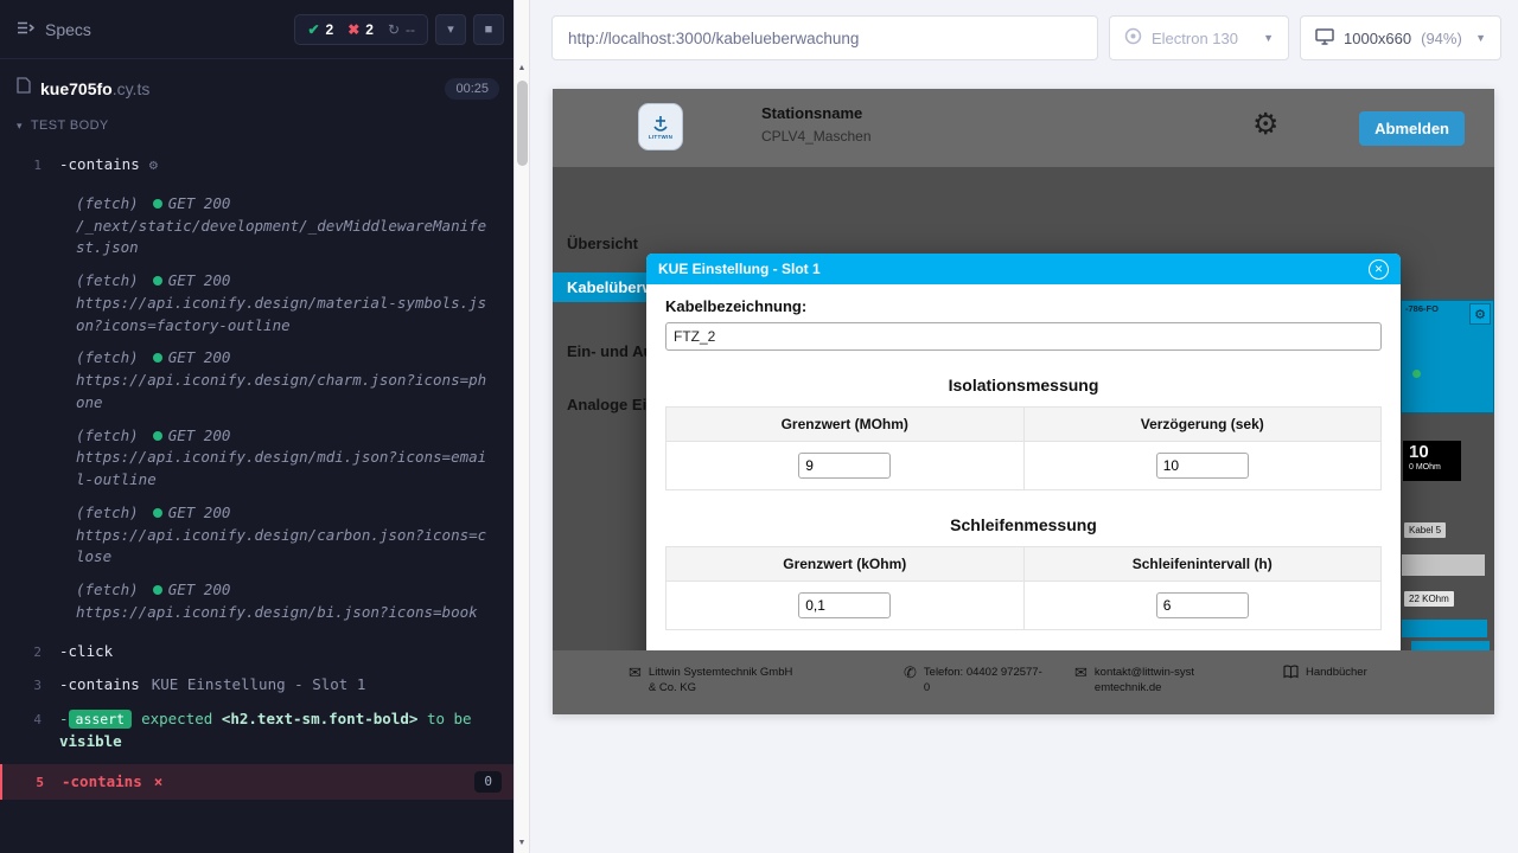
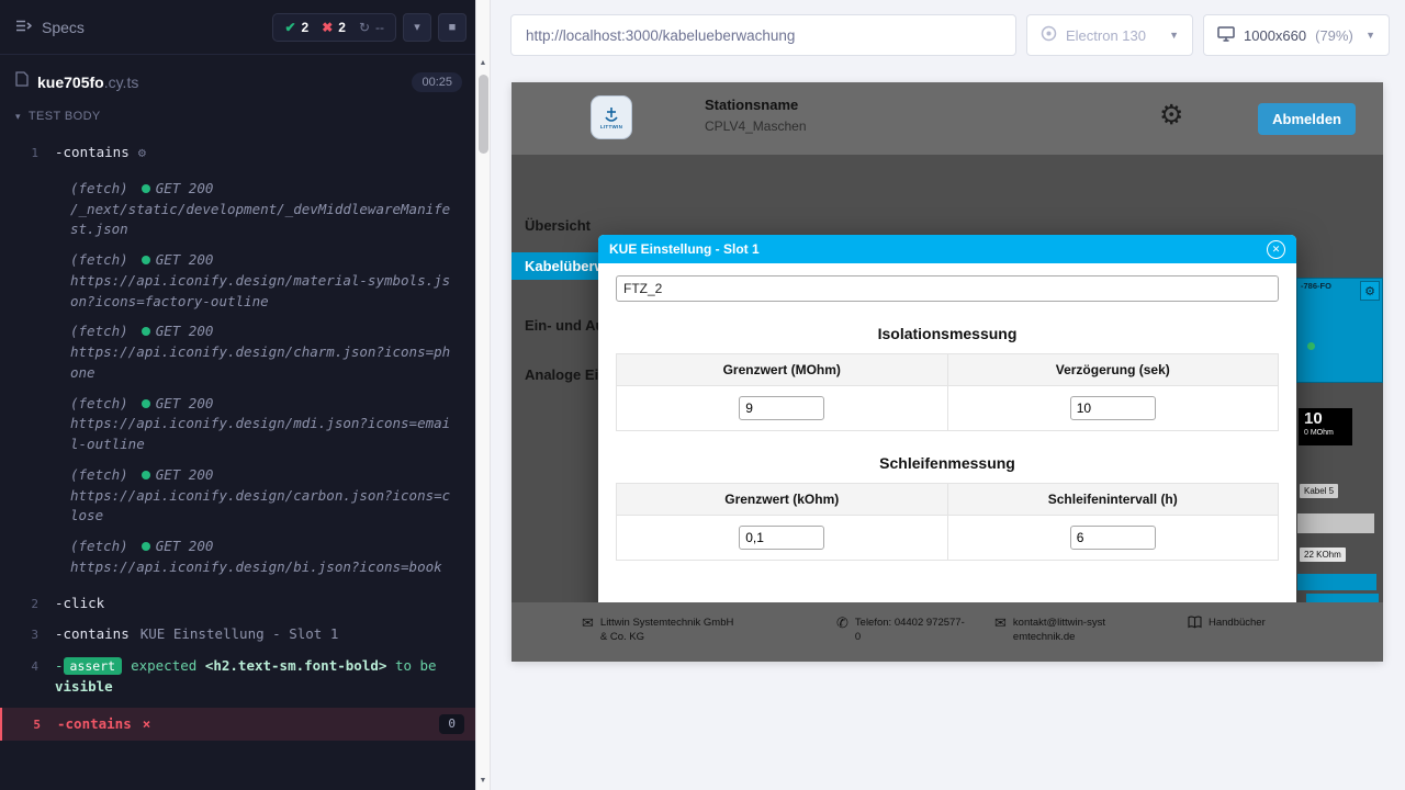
  Specs
  ✔
  2
  ✖
  2
  ↻
  --
  ▾
  ■
  kue705fo.cy.ts
  00:25
  ▾
  TEST BODY
  1
  -contains
  ⚙
  (fetch) GET 200
  /_next/static/development/_devMiddlewareManifest.json
  (fetch) GET 200
  https://api.iconify.design/material-symbols.json?icons=factory-outline
  (fetch) GET 200
  https://api.iconify.design/charm.json?icons=phone
  (fetch) GET 200
  https://api.iconify.design/mdi.json?icons=email-outline
  (fetch) GET 200
  https://api.iconify.design/carbon.json?icons=close
  (fetch) GET 200
  https://api.iconify.design/bi.json?icons=book
  2
  -click
  3
  -contains
  KUE Einstellung - Slot 1
  4
  - assert expected <h2.text-sm.font-bold> to be visible
  5
  -contains
  ×
  0
  http://localhost:3000/kabelueberwachung
  Electron 130
  ▼
  1000x660
- (94%)
+ (79%)
  ▼
  Stationsname
  CPLV4_Maschen
  ⚙
  Abmelden
  Übersicht
  Kabelüber
  Ein- und A
  Analoge Ei
  -786-FO
  ⚙
  10
  Kabel 5
  22 KOhm
  KUE Einstellung - Slot 1
  ✕
- Kabelbezeichnung:
  FTZ_2
  Isolationsmessung
  Grenzwert (MOhm)	Verzögerung (sek)
  9	10
  Schleifenmessung
  Grenzwert (kOhm)	Schleifenintervall (h)
  0,1	6
  ✉
  Littwin Systemtechnik GmbH & Co. KG
  ✆
  Telefon: 04402 972577-0
  ✉
  kontakt@littwin-systemtechnik.de
  Handbücher
